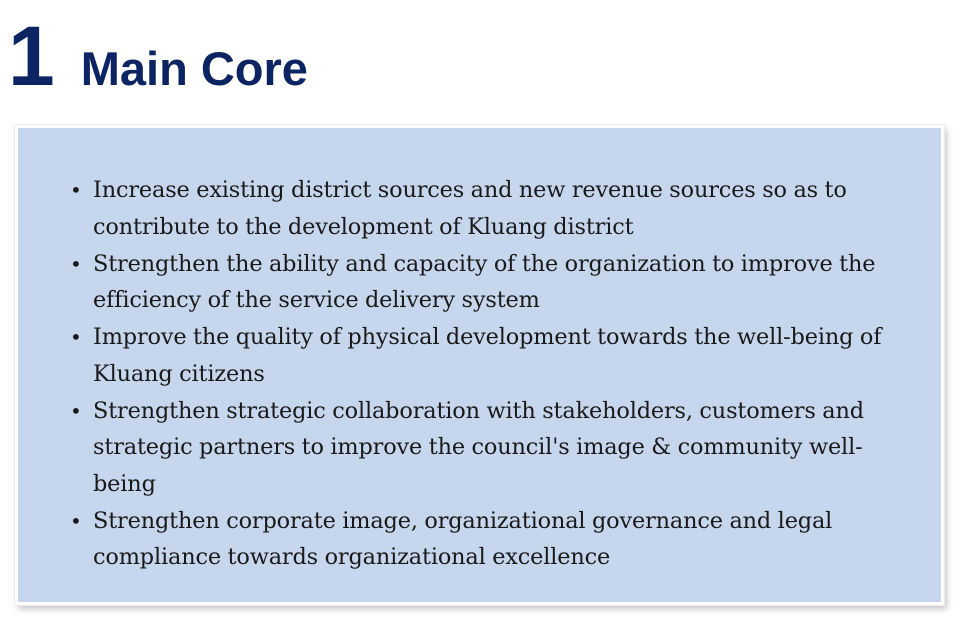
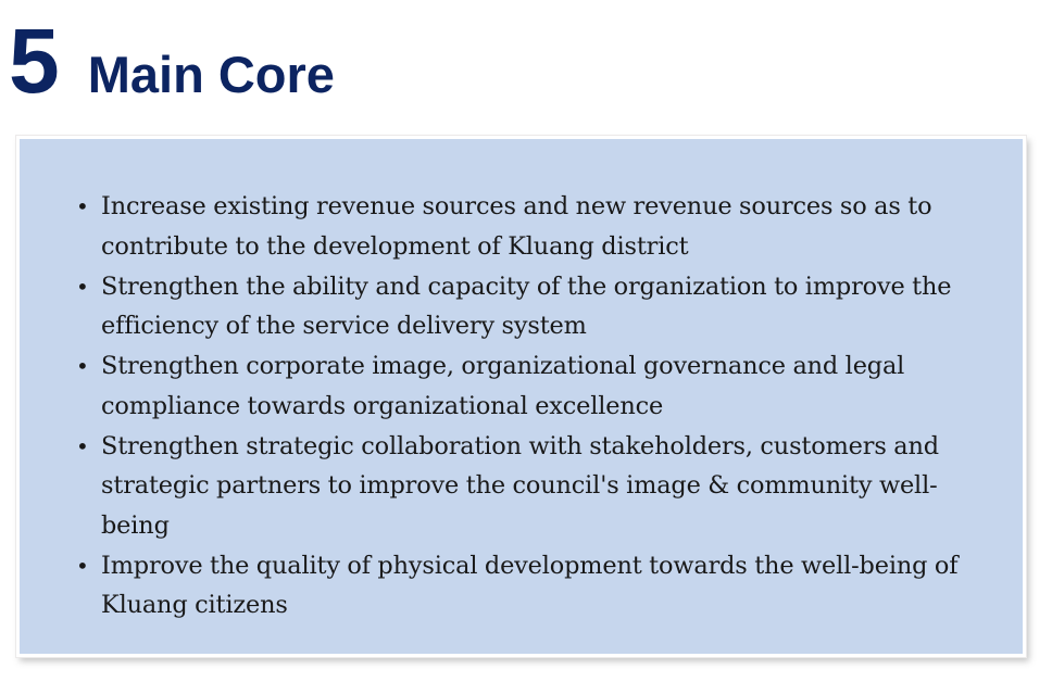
- 1
+ 5
  Main Core
  •
- Increase existing district sources and new revenue sources so as to contribute to the development of Kluang district
+ Increase existing revenue sources and new revenue sources so as to contribute to the development of Kluang district
  •
  Strengthen the ability and capacity of the organization to improve the efficiency of the service delivery system
  •
- Improve the quality of physical development towards the well-being of Kluang citizens
+ Strengthen corporate image, organizational governance and legal compliance towards organizational excellence
  •
  Strengthen strategic collaboration with stakeholders, customers and strategic partners to improve the council's image & community well-being
  •
- Strengthen corporate image, organizational governance and legal compliance towards organizational excellence
+ Improve the quality of physical development towards the well-being of Kluang citizens
